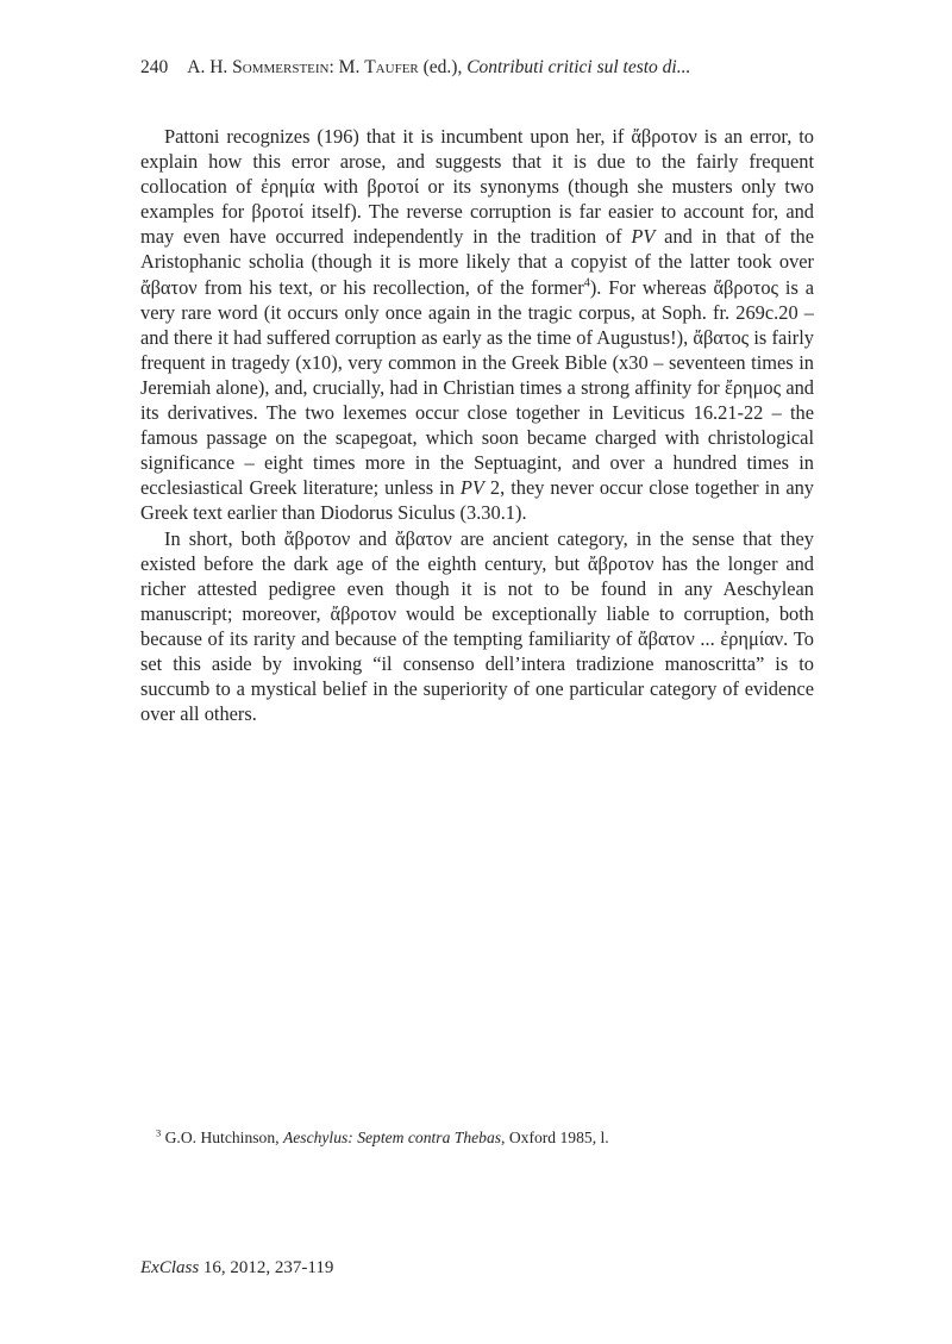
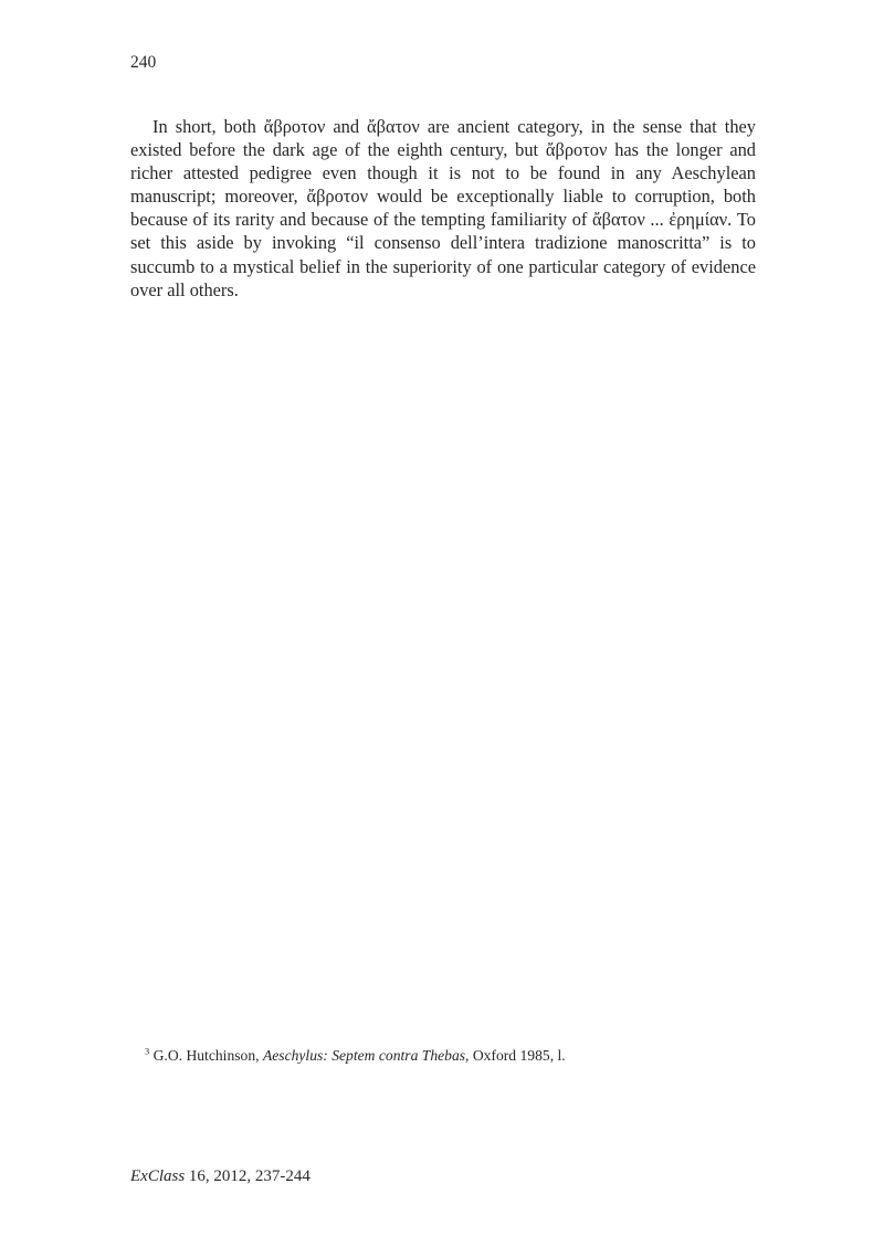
  240
- A. H. Sommerstein: M. Taufer (ed.), Contributi critici sul testo di...
- Pattoni recognizes (196) that it is incumbent upon her, if ἄβροτον is an error, to explain how this error arose, and suggests that it is due to the fairly frequent collocation of ἐρημία with βροτοί or its synonyms (though she musters only two examples for βροτοί itself). The reverse corruption is far easier to account for, and may even have occurred independently in the tradition of PV and in that of the Aristophanic scholia (though it is more likely that a copyist of the latter took over ἄβατον from his text, or his recollection, of the former4). For whereas ἄβροτος is a very rare word (it occurs only once again in the tragic corpus, at Soph. fr. 269c.20 – and there it had suffered corruption as early as the time of Augustus!), ἄβατος is fairly frequent in tragedy (x10), very common in the Greek Bible (x30 – seventeen times in Jeremiah alone), and, crucially, had in Christian times a strong affinity for ἔρημος and its derivatives. The two lexemes occur close together in Leviticus 16.21-22 – the famous passage on the scapegoat, which soon became charged with christological significance – eight times more in the Septuagint, and over a hundred times in ecclesiastical Greek literature; unless in PV 2, they never occur close together in any Greek text earlier than Diodorus Siculus (3.30.1).
  In short, both ἄβροτον and ἄβατον are ancient category, in the sense that they existed before the dark age of the eighth century, but ἄβροτον has the longer and richer attested pedigree even though it is not to be found in any Aeschylean manuscript; moreover, ἄβροτον would be exceptionally liable to corruption, both because of its rarity and because of the tempting familiarity of ἄβατον ... ἐρημίαν. To set this aside by invoking “il consenso dell’intera tradizione manoscritta” is to succumb to a mystical belief in the superiority of one particular category of evidence over all others.
  3 G.O. Hutchinson, Aeschylus: Septem contra Thebas, Oxford 1985, l.
- ExClass 16, 2012, 237-119
+ ExClass 16, 2012, 237-244
